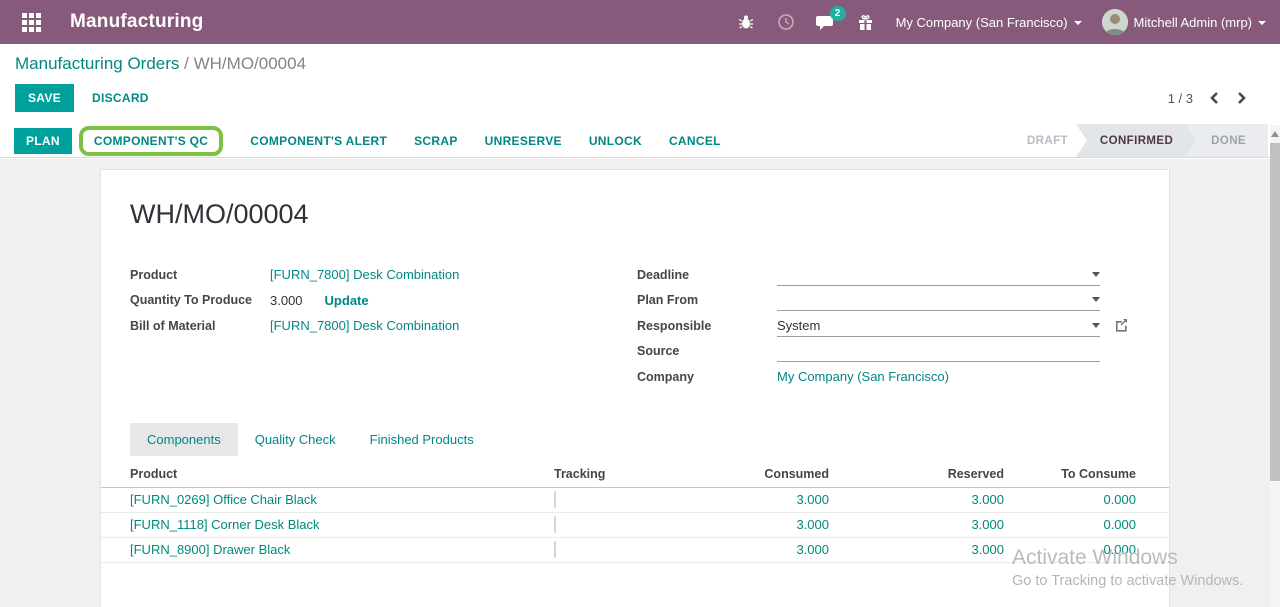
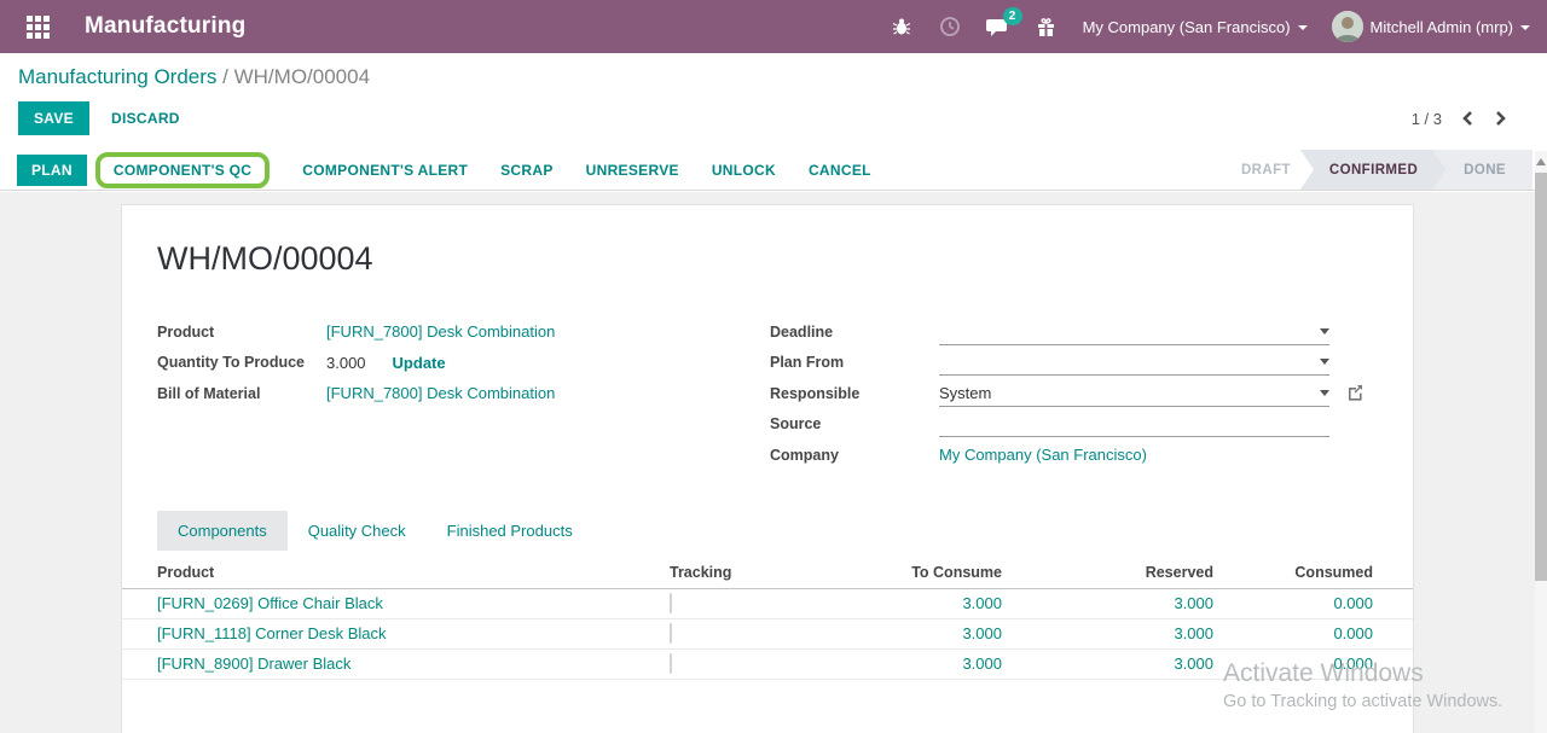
  Manufacturing
  2
  My Company (San Francisco)
  Mitchell Admin (mrp)
  Manufacturing Orders / WH/MO/00004
  SAVE
  DISCARD
  1 / 3
  PLAN
  COMPONENT'S QC
  COMPONENT'S ALERT
  SCRAP
  UNRESERVE
  UNLOCK
  CANCEL
  DRAFT
  CONFIRMED
  DONE
  WH/MO/00004
  Product
  [FURN_7800] Desk Combination
  Quantity To Produce
  3.000
  Update
  Bill of Material
  [FURN_7800] Desk Combination
  Deadline
  Plan From
  Responsible
  System
  Source
  Company
  My Company (San Francisco)
  Components
  Quality Check
  Finished Products
  Product
  Tracking
- Consumed
+ To Consume
  Reserved
- To Consume
+ Consumed
  [FURN_0269] Office Chair Black
  3.000
  3.000
  0.000
  [FURN_1118] Corner Desk Black
  3.000
  3.000
  0.000
  [FURN_8900] Drawer Black
  3.000
  3.000
  0.000
  Activate Windows
  Go to Tracking to activate Windows.
